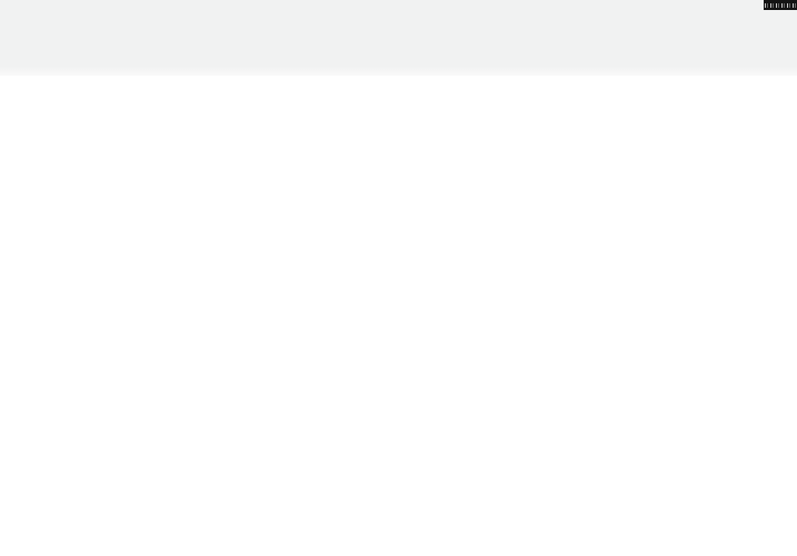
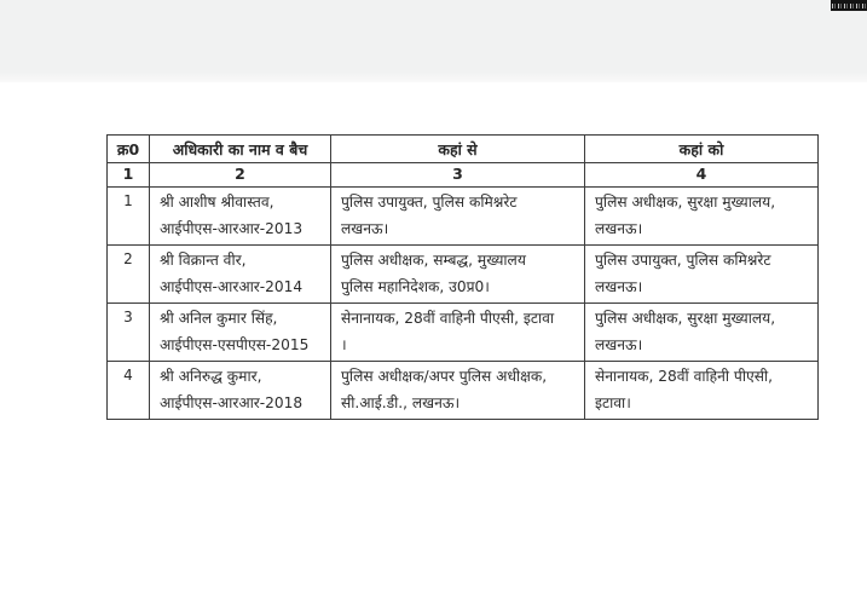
+ क्र0	अधिकारी का नाम व बैच	कहां से	कहां को
+ 1	2	3	4
+ 1	श्री आशीष श्रीवास्तव, आईपीएस-आरआर-2013	पुलिस उपायुक्त, पुलिस कमिश्नरेट लखनऊ।	पुलिस अधीक्षक, सुरक्षा मुख्यालय, लखनऊ।
+ 2	श्री विक्रान्त वीर, आईपीएस-आरआर-2014	पुलिस अधीक्षक, सम्बद्ध, मुख्यालय पुलिस महानिदेशक, उ0प्र0।	पुलिस उपायुक्त, पुलिस कमिश्नरेट लखनऊ।
+ 3	श्री अनिल कुमार सिंह, आईपीएस-एसपीएस-2015	सेनानायक, 28वीं वाहिनी पीएसी, इटावा ।	पुलिस अधीक्षक, सुरक्षा मुख्यालय, लखनऊ।
+ 4	श्री अनिरुद्ध कुमार, आईपीएस-आरआर-2018	पुलिस अधीक्षक/अपर पुलिस अधीक्षक, सी.आई.डी., लखनऊ।	सेनानायक, 28वीं वाहिनी पीएसी, इटावा।
